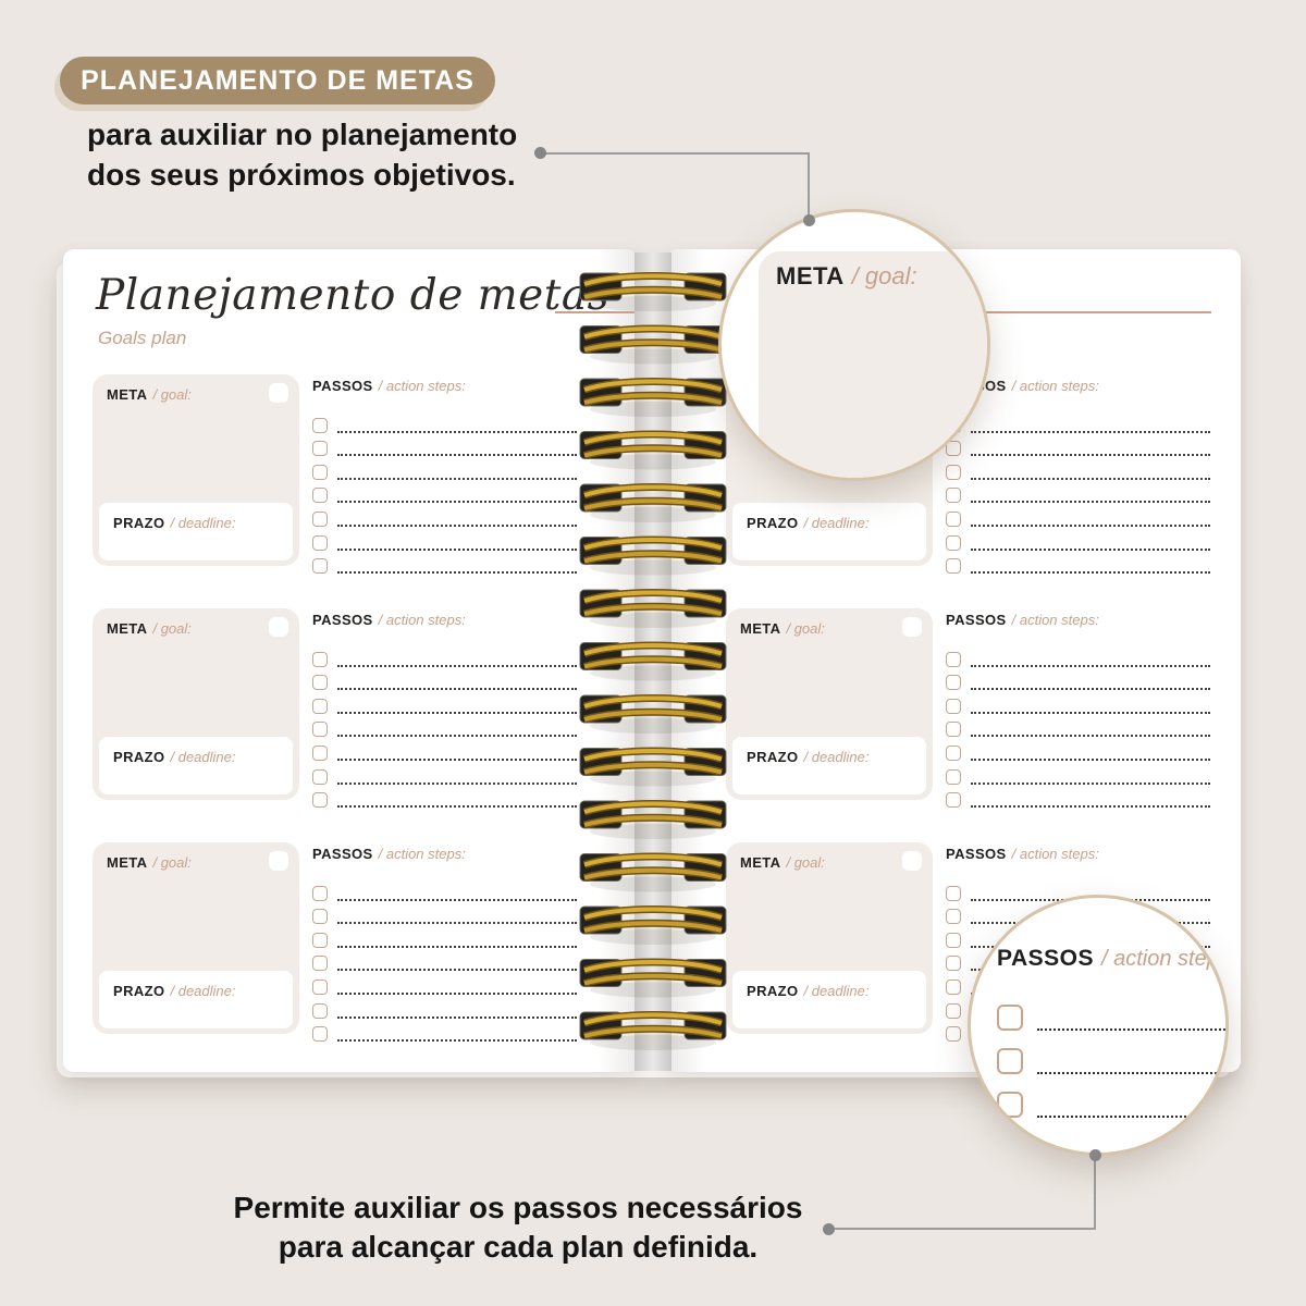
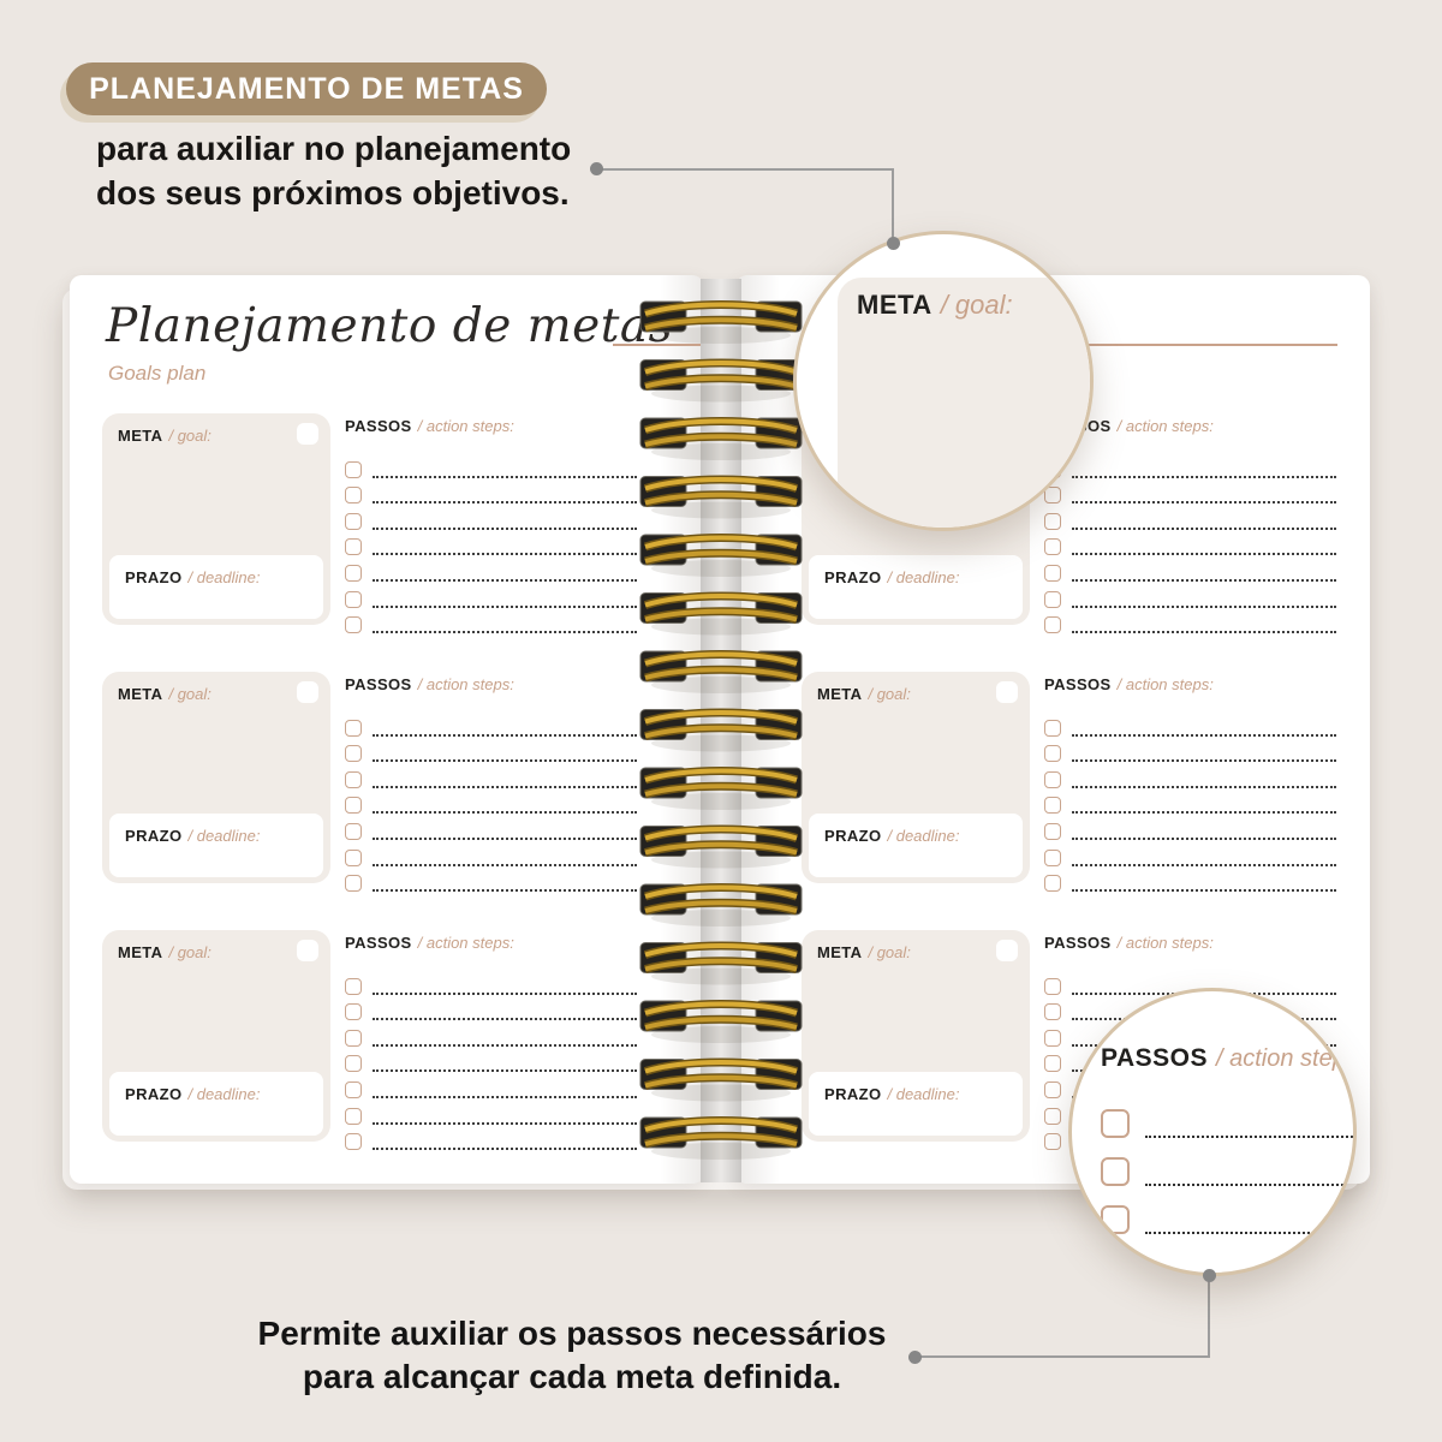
  PLANEJAMENTO DE METAS
  para auxiliar no planejamento
  dos seus próximos objetivos.
  Planejamento de meta
  Goals plan
  META / goal:
  PRAZO / deadline:
  PASSOS / action steps:
  META / goal:
  PRAZO / deadline:
  PASSOS / action steps:
  META / goal:
  PRAZO / deadline:
  PASSOS / action steps:
  PRAZO / deadline:
  OS / action steps:
  META / goal:
  PRAZO / deadline:
  PASSOS / action steps:
  META / goal:
  PRAZO / deadline:
  PASSOS / action steps:
  META / goal:
  PASSOS / action steps
  Permite auxiliar os passos necessários
- para alcançar cada plan definida.
+ para alcançar cada meta definida.
